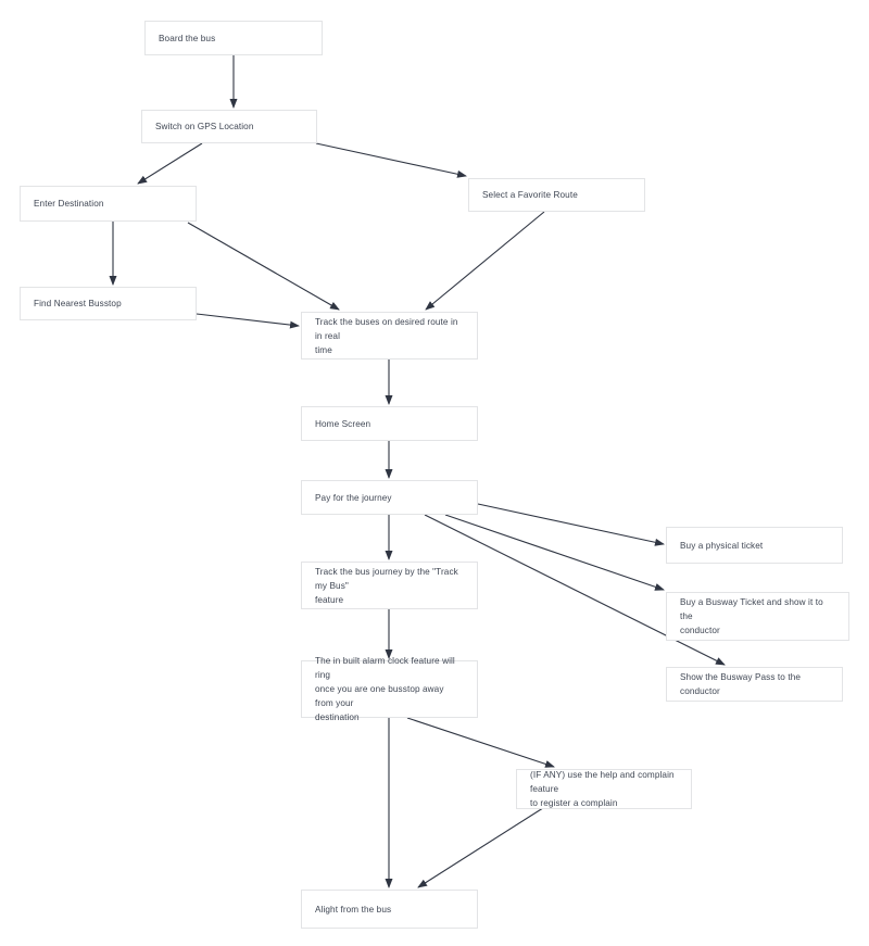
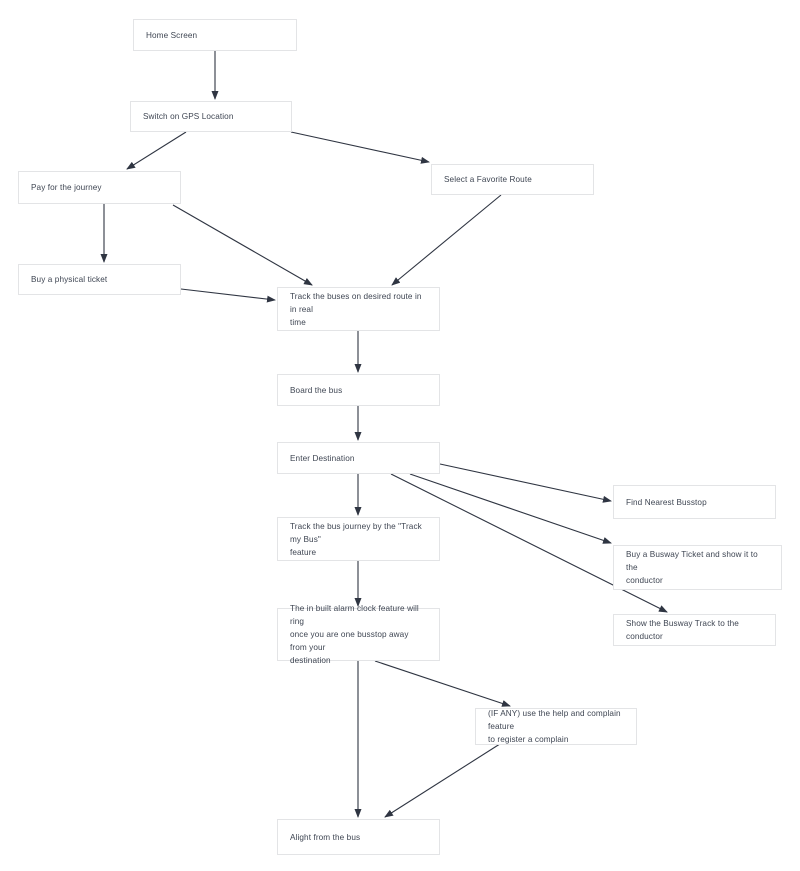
- Board the bus
+ Home Screen
  Switch on GPS Location
- Enter Destination
+ Pay for the journey
  Select a Favorite Route
- Find Nearest Busstop
+ Buy a physical ticket
  Track the buses on desired route in in real
  time
- Home Screen
+ Board the bus
- Pay for the journey
+ Enter Destination
- Buy a physical ticket
+ Find Nearest Busstop
  Buy a Busway Ticket and show it to the
  conductor
- Show the Busway Pass to the conductor
+ Show the Busway Track to the conductor
  Track the bus journey by the "Track my Bus"
  feature
  The in built alarm clock feature will ring
  once you are one busstop away from your
  destination
  (IF ANY) use the help and complain feature
  to register a complain
  Alight from the bus
